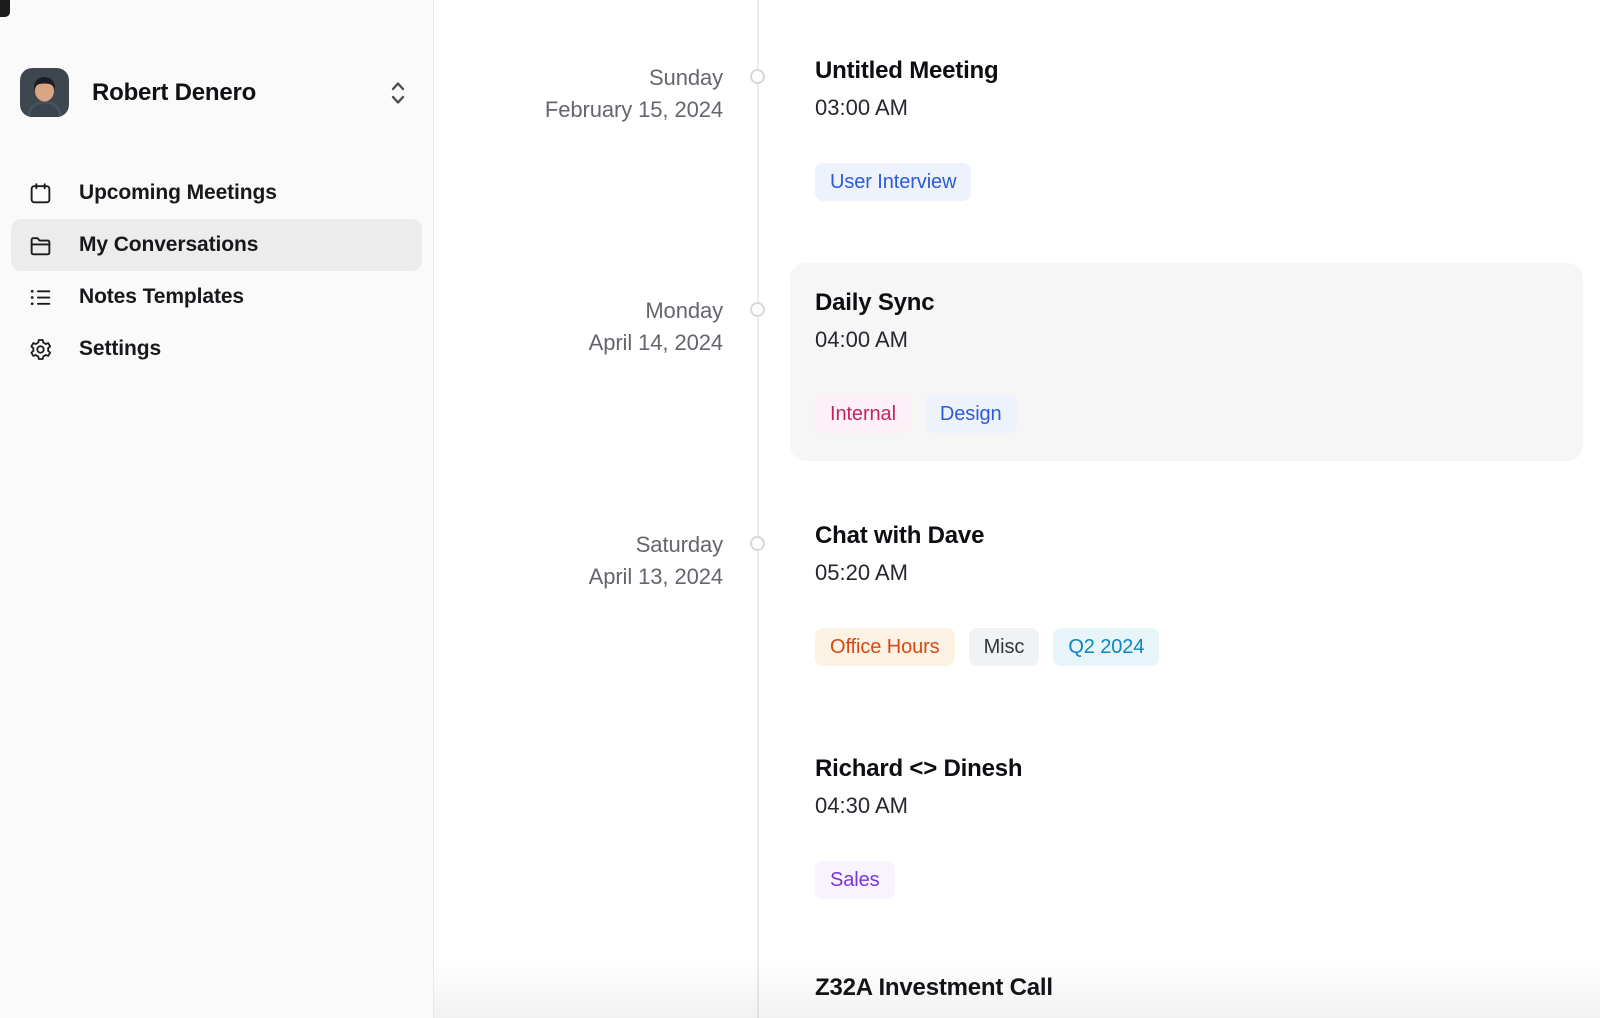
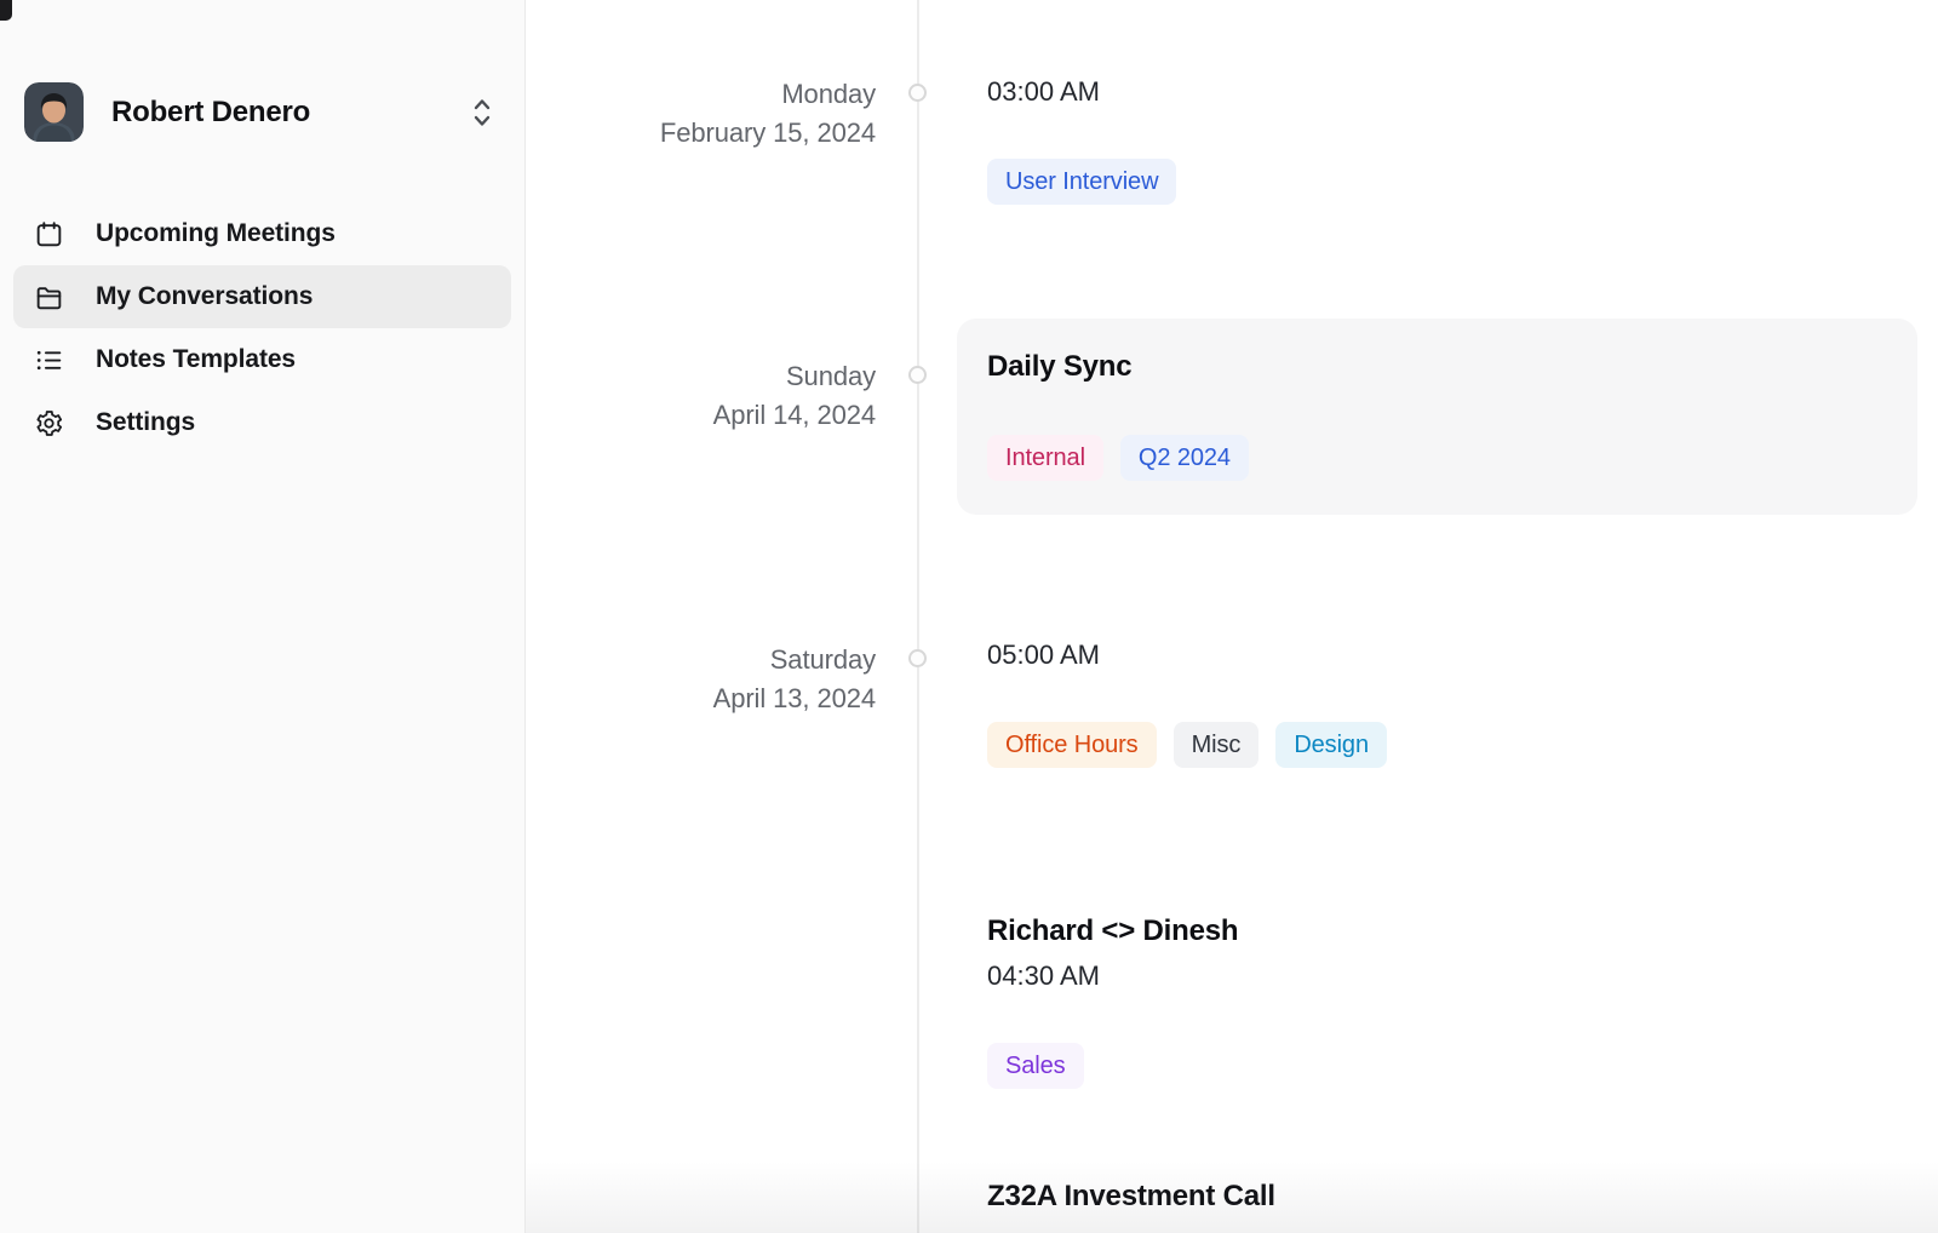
  Robert Denero
  Upcoming Meetings
  My Conversations
  Notes Templates
  Settings
- Sunday
+ Monday
  February 15, 2024
- Untitled Meeting
  03:00 AM
  User Interview
- Monday
+ Sunday
  April 14, 2024
  Daily Sync
- 04:00 AM
  Internal
- Design
+ Q2 2024
  Saturday
  April 13, 2024
- Chat with Dave
- 05:20 AM
+ 05:00 AM
  Office Hours
  Misc
- Q2 2024
+ Design
  Richard <> Dinesh
  04:30 AM
  Sales
